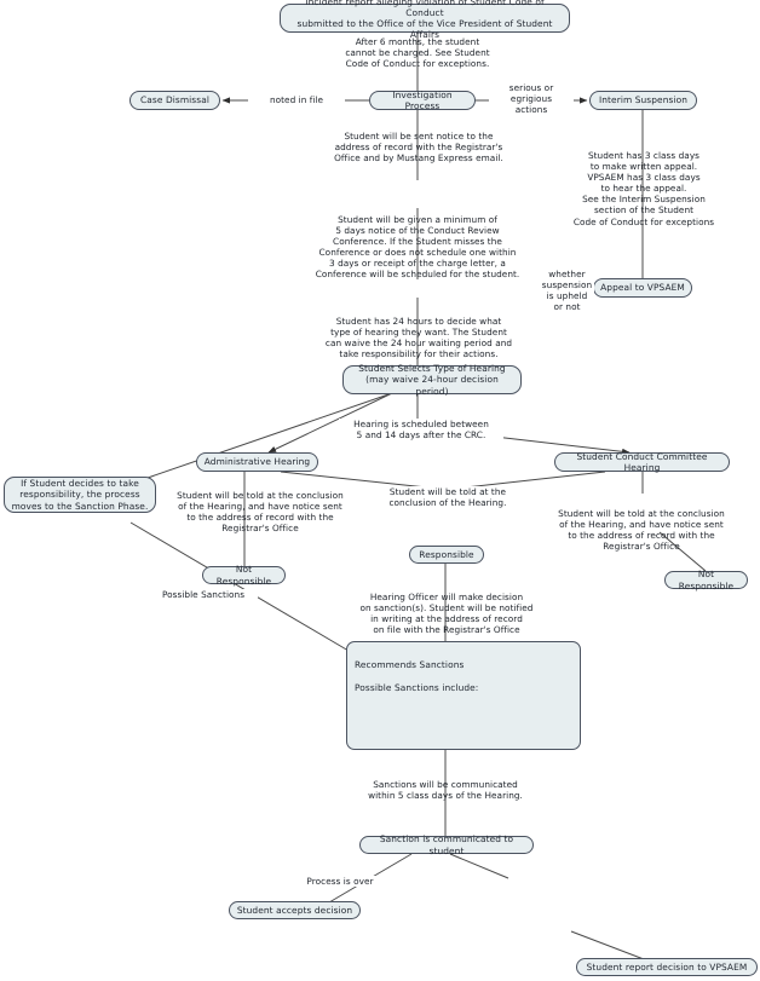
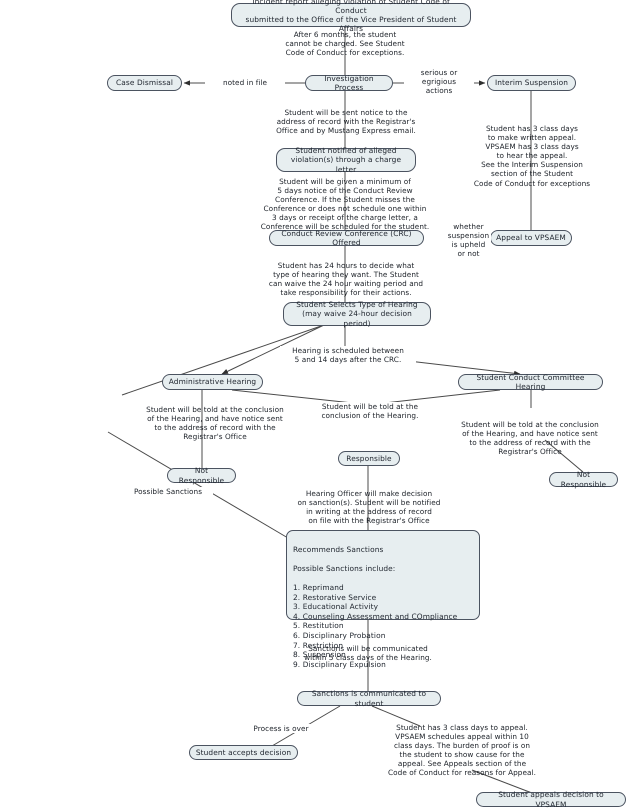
  Incident report alleging violation of Student Code of Conduct
  submitted to the Office of the Vice President of Student Affairs
  Case Dismissal
  Investigation Process
  Interim Suspension
+ Student notified of alleged
+ violation(s) through a charge letter
+ Conduct Review Conference (CRC) Offered
  Appeal to VPSAEM
  Student Selects Type of Hearing
  (may waive 24-hour decision period)
  Administrative Hearing
  Student Conduct Committee Hearing
- If Student decides to take
- responsibility, the process
- moves to the Sanction Phase.
  Not Responsible
  Responsible
  Not Responsible
  Recommends Sanctions
  Possible Sanctions include:
+ 1. Reprimand
+ 2. Restorative Service
+ 3. Educational Activity
+ 4. Counseling Assessment and COmpliance
+ 5. Restitution
+ 6. Disciplinary Probation
+ 7. Restriction
+ 8. Suspension
+ 9. Disciplinary Expulsion
- Sanction is communicated to student
+ Sanctions is communicated to student
  Student accepts decision
- Student report decision to VPSAEM
+ Student appeals decision to VPSAEM
  After 6 months, the student
  cannot be charged. See Student
  Code of Conduct for exceptions.
  noted in file
  serious or
  egrigious
  actions
  Student will be sent notice to the
  address of record with the Registrar's
  Office and by Mustang Express email.
  Student has 3 class days
  to make written appeal.
  VPSAEM has 3 class days
  to hear the appeal.
  See the Interim Suspension
  section of the Student
  Code of Conduct for exceptions
  Student will be given a minimum of
  5 days notice of the Conduct Review
  Conference. If the Student misses the
  Conference or does not schedule one within
  3 days or receipt of the charge letter, a
  Conference will be scheduled for the student.
  whether
  suspension
  is upheld
  or not
  Student has 24 hours to decide what
  type of hearing they want. The Student
  can waive the 24 hour waiting period and
  take responsibility for their actions.
  Hearing is scheduled between
  5 and 14 days after the CRC.
  Student will be told at the conclusion
  of the Hearing, and have notice sent
  to the address of record with the
  Registrar's Office
  Student will be told at the
  conclusion of the Hearing.
  Student will be told at the conclusion
  of the Hearing, and have notice sent
  to the address of record with the
  Registrar's Office
  Possible Sanctions
  Hearing Officer will make decision
  on sanction(s). Student will be notified
  in writing at the address of record
  on file with the Registrar's Office
  Sanctions will be communicated
  within 5 class days of the Hearing.
  Process is over
+ Student has 3 class days to appeal.
+ VPSAEM schedules appeal within 10
+ class days. The burden of proof is on
+ the student to show cause for the
+ appeal. See Appeals section of the
+ Code of Conduct for reasons for Appeal.
